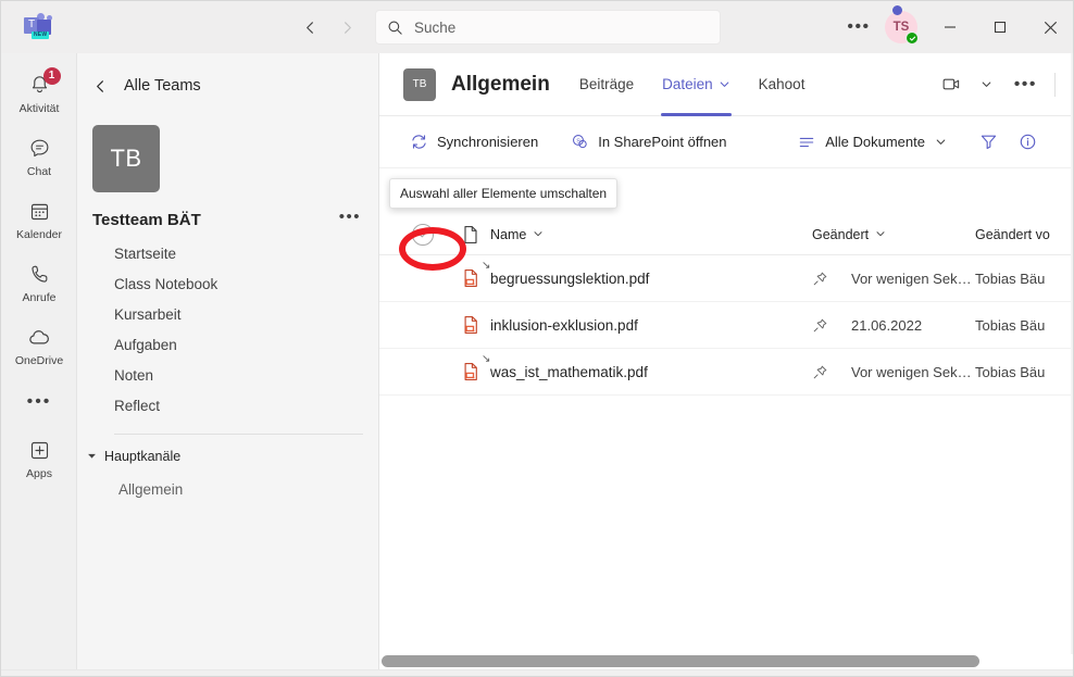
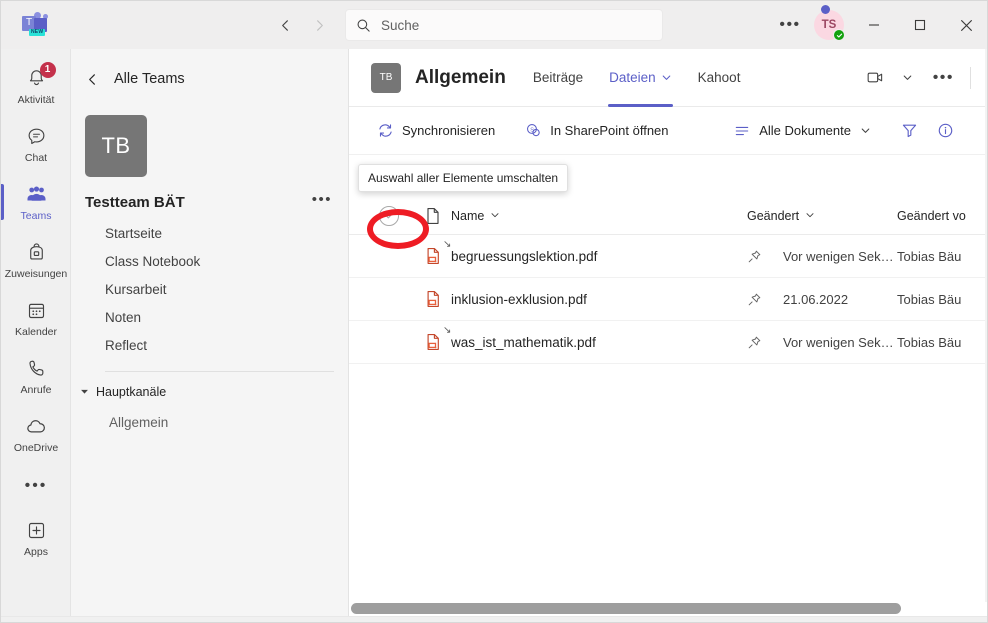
  Suche
  •••
  TS
  1
  Aktivität
  Chat
+ Teams
+ Zuweisungen
  Kalender
  Anrufe
  OneDrive
  •••
  Apps
  Alle Teams
  TB
  Testteam BÄT
  •••
  Startseite
  Class Notebook
  Kursarbeit
- Aufgaben
  Noten
  Reflect
  Hauptkanäle
  Allgemein
  TB
  Allgemein
  Beiträge
  Dateien
  Kahoot
  •••
  Synchronisieren
  In SharePoint öffnen
  Alle Dokumente
  Auswahl aller Elemente umschalten
  Name
  Geändert
  Geändert vo
  begruessungslektion.pdf
  Vor wenigen Sekun.
  Tobias Bäu
  inklusion-exklusion.pdf
  21.06.2022
  Tobias Bäu
  was_ist_mathematik.pdf
  Vor wenigen Sekun.
  Tobias Bäu
